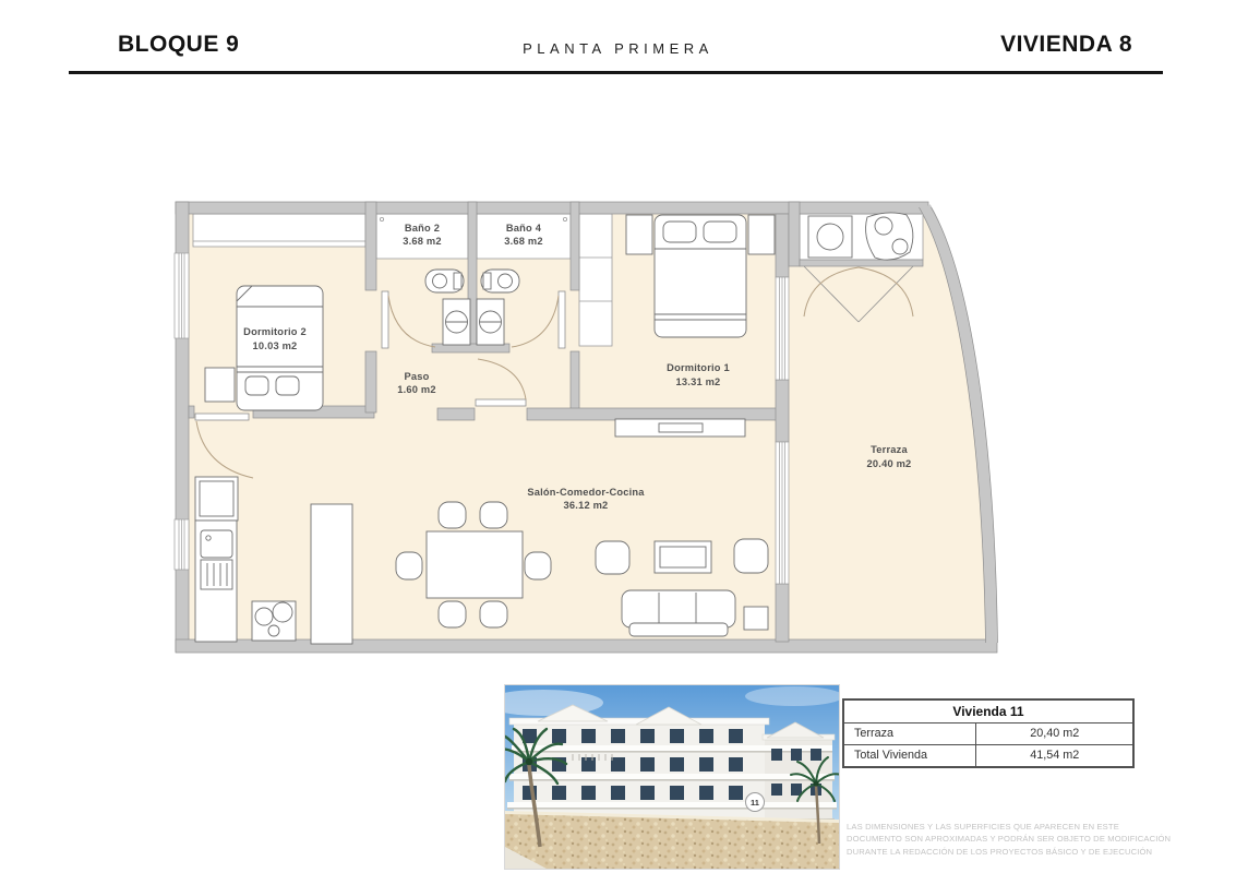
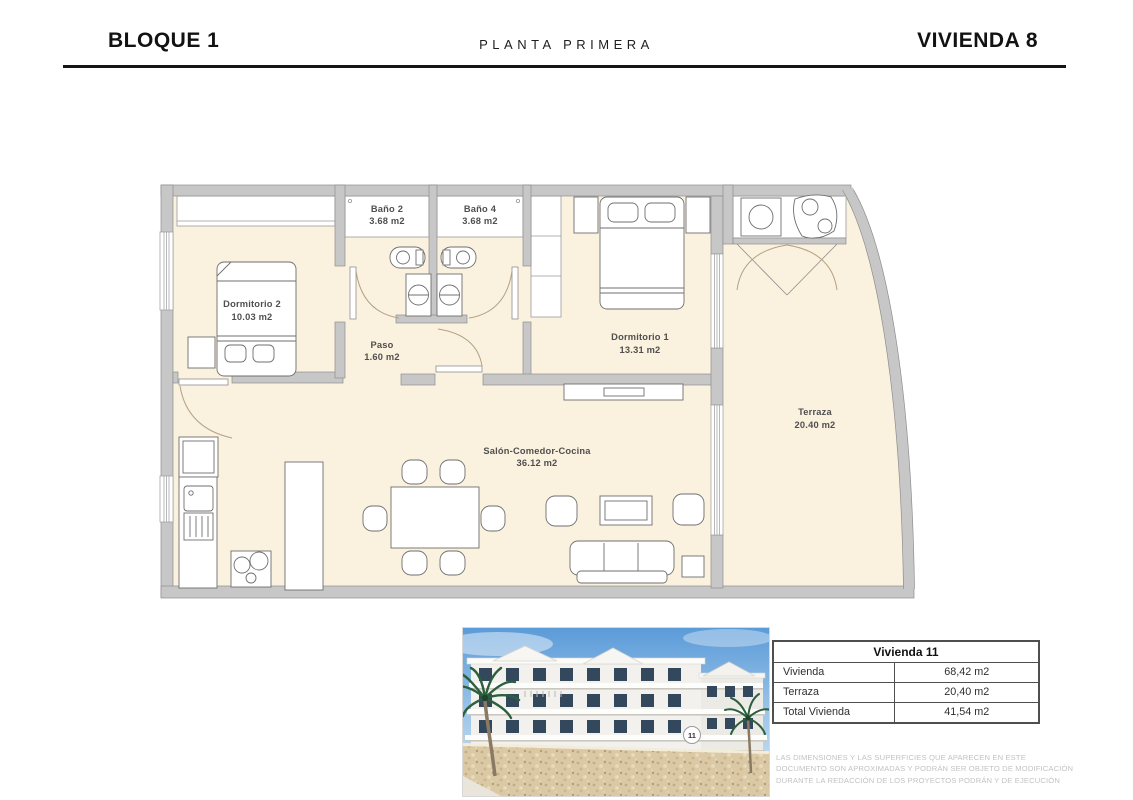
- BLOQUE 9
+ BLOQUE 1
  PLANTA PRIMERA
  VIVIENDA 8
  Dormitorio 2
  10.03 m2
  Baño 2
  3.68 m2
  Baño 4
  3.68 m2
  Dormitorio 1
  13.31 m2
  Paso
  1.60 m2
  Salón-Comedor-Cocina
  36.12 m2
  Terraza
  20.40 m2
  11
  Vivienda 11
+ Vivienda
+ 68,42 m2
  Terraza
  20,40 m2
  Total Vivienda
  41,54 m2
- LAS DIMENSIONES Y LAS SUPERFICIES QUE APARECEN EN ESTE DOCUMENTO SON APROXIMADAS Y PODRÁN SER OBJETO DE MODIFICACIÓN DURANTE LA REDACCIÓN DE LOS PROYECTOS BÁSICO Y DE EJECUCIÓN
+ LAS DIMENSIONES Y LAS SUPERFICIES QUE APARECEN EN ESTE DOCUMENTO SON APROXIMADAS Y PODRÁN SER OBJETO DE MODIFICACIÓN DURANTE LA REDACCIÓN DE LOS PROYECTOS PODRÁN Y DE EJECUCIÓN
